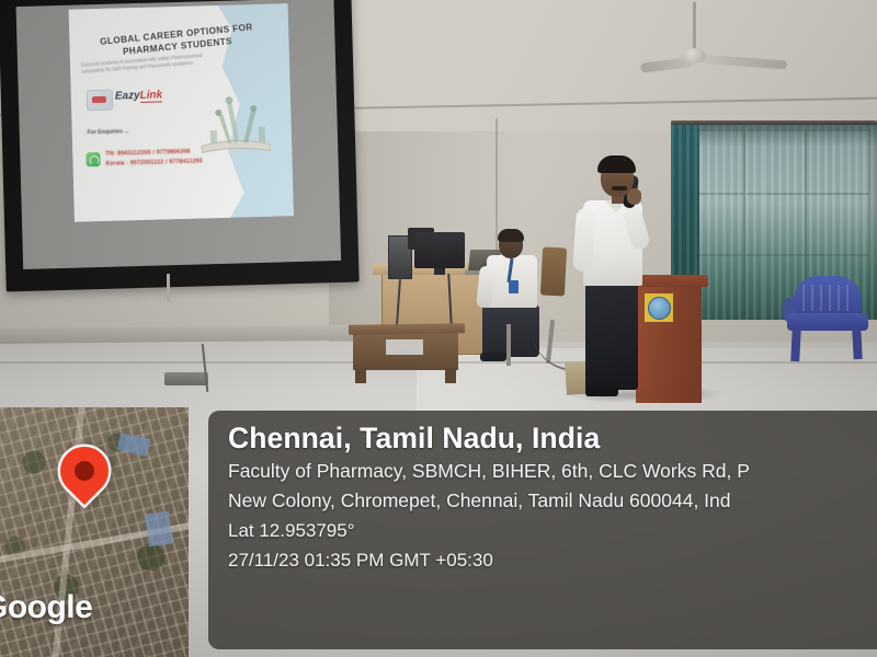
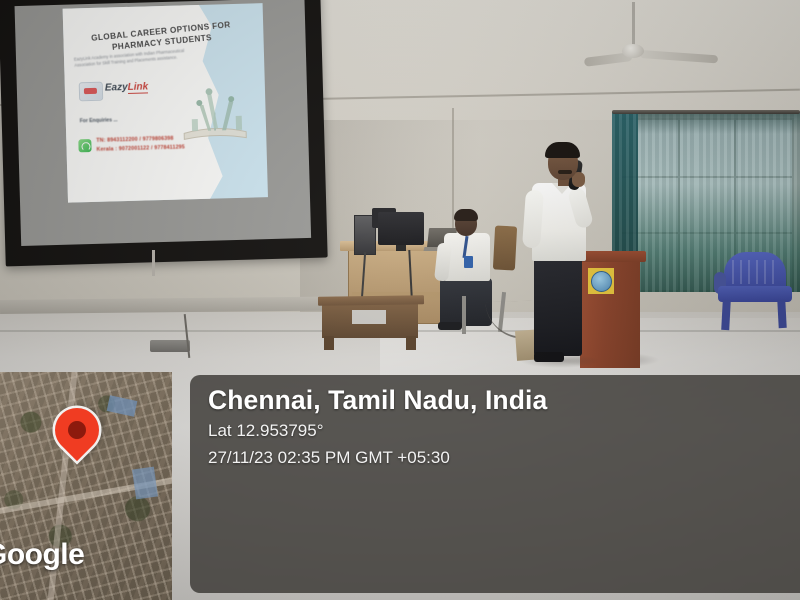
  oogle
  Chennai, Tamil Nadu, India
- Faculty of Pharmacy, SBMCH, BIHER, 6th, CLC Works Rd, P
- New Colony, Chromepet, Chennai, Tamil Nadu 600044, Ind
  Lat 12.953795°
- 27/11/23 01:35 PM GMT +05:30
+ 27/11/23 02:35 PM GMT +05:30
